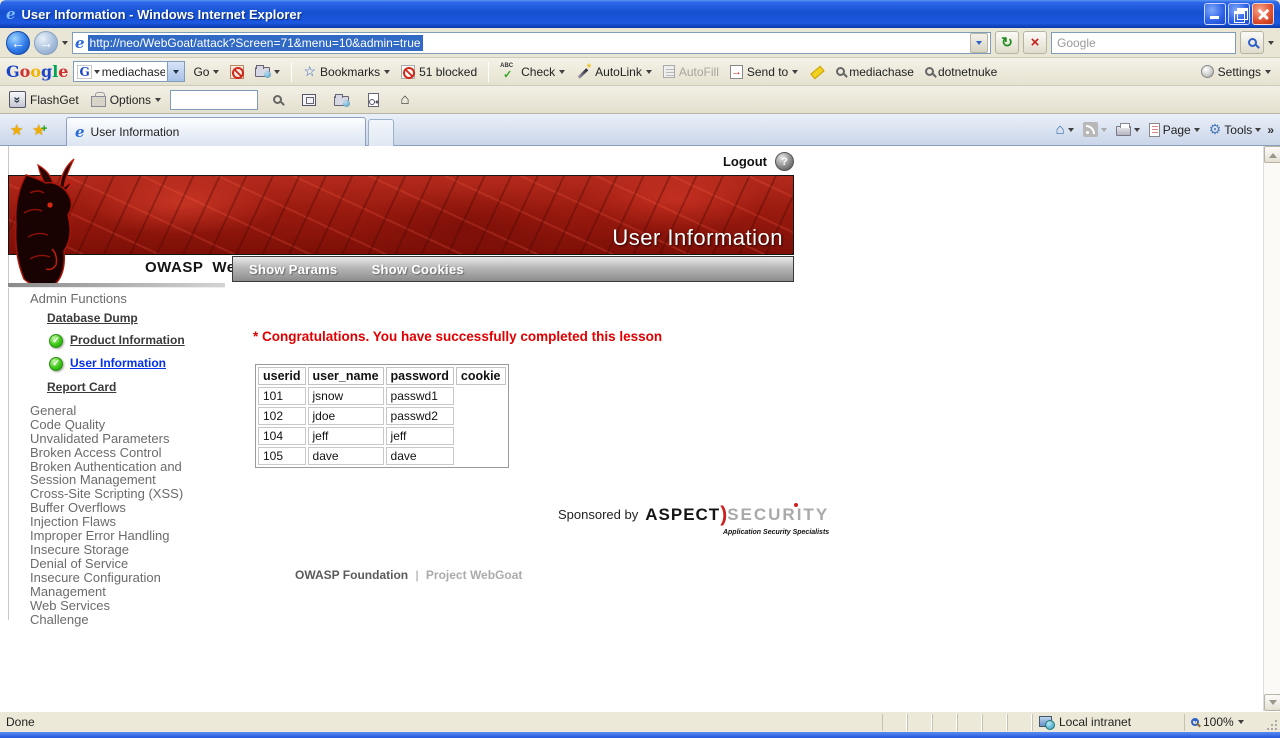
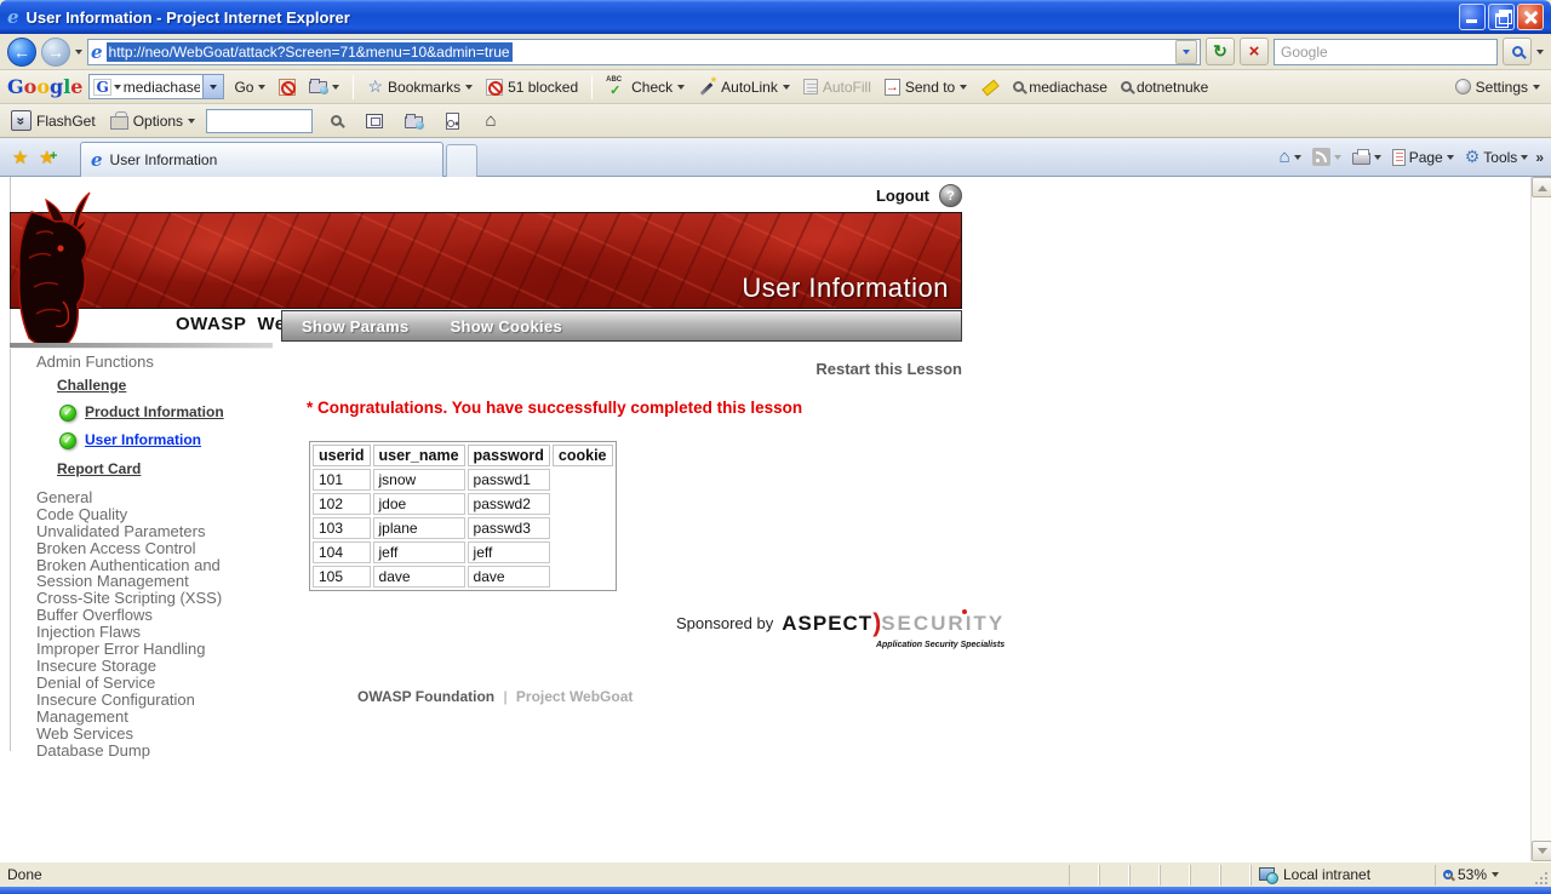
  e
- User Information - Windows Internet Explorer
+ User Information - Project Internet Explorer
  ←
  →
  e
  http://neo/WebGoat/attack?Screen=71&menu=10&admin=true
  ↻
  ×
  Google
  Google
  G
  mediachase
  Go
  ☆
  Bookmarks
  51 blocked
  ✓
  Check
  AutoLink
  AutoFill
  Send to
  mediachase
  dotnetnuke
  Settings
  FlashGet
  Options
  ⌂
  ★
  ★
  +
  e
  User Information
  ⌂
  Page
  ⚙
  Tools
  »
  Logout
  ?
  User Information
  Show Params
  Show Cookies
  Admin Functions
- Database Dump
+ Challenge
  ✓
  Product Information
  ✓
  User Information
  Report Card
  General
  Code Quality
  Unvalidated Parameters
  Broken Access Control
  Broken Authentication and Session Management
  Cross-Site Scripting (XSS)
  Buffer Overflows
  Injection Flaws
  Improper Error Handling
  Insecure Storage
  Denial of Service
  Insecure Configuration Management
  Web Services
- Challenge
+ Database Dump
+ Restart this Lesson
  * Congratulations. You have successfully completed this lesson
  userid	user_name	password	cookie
  101	jsnow	passwd1
  102	jdoe	passwd2
+ 103	jplane	passwd3
  104	jeff	jeff
  105	dave	dave
  Sponsored by
  ASPECT
  )
  SECURITY
  OWASP Foundation | Project WebGoat
  Done
  Local intranet
- 100%
+ 53%
